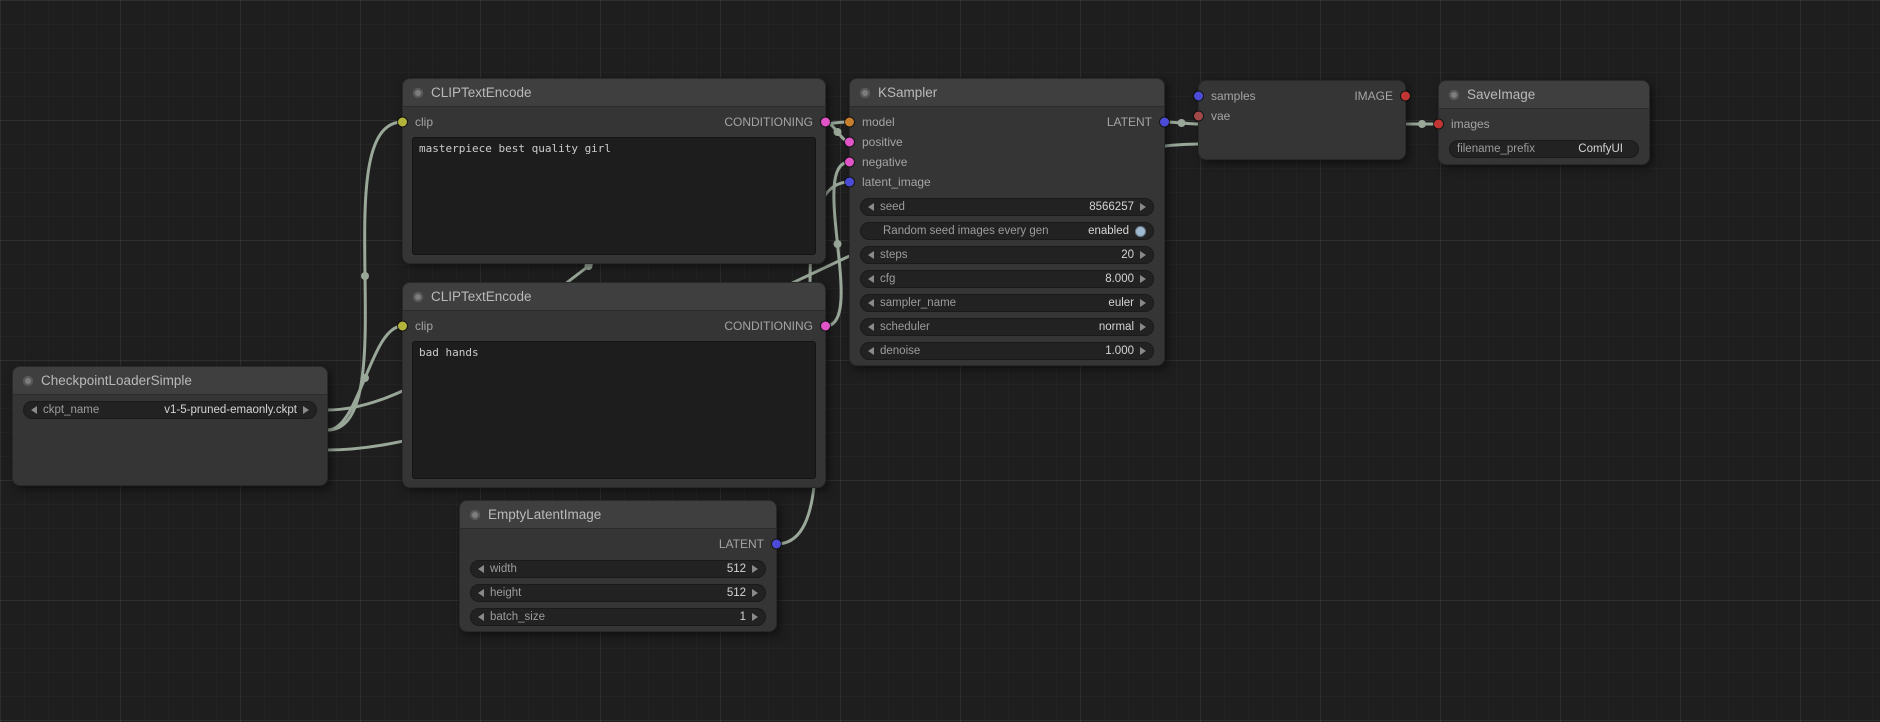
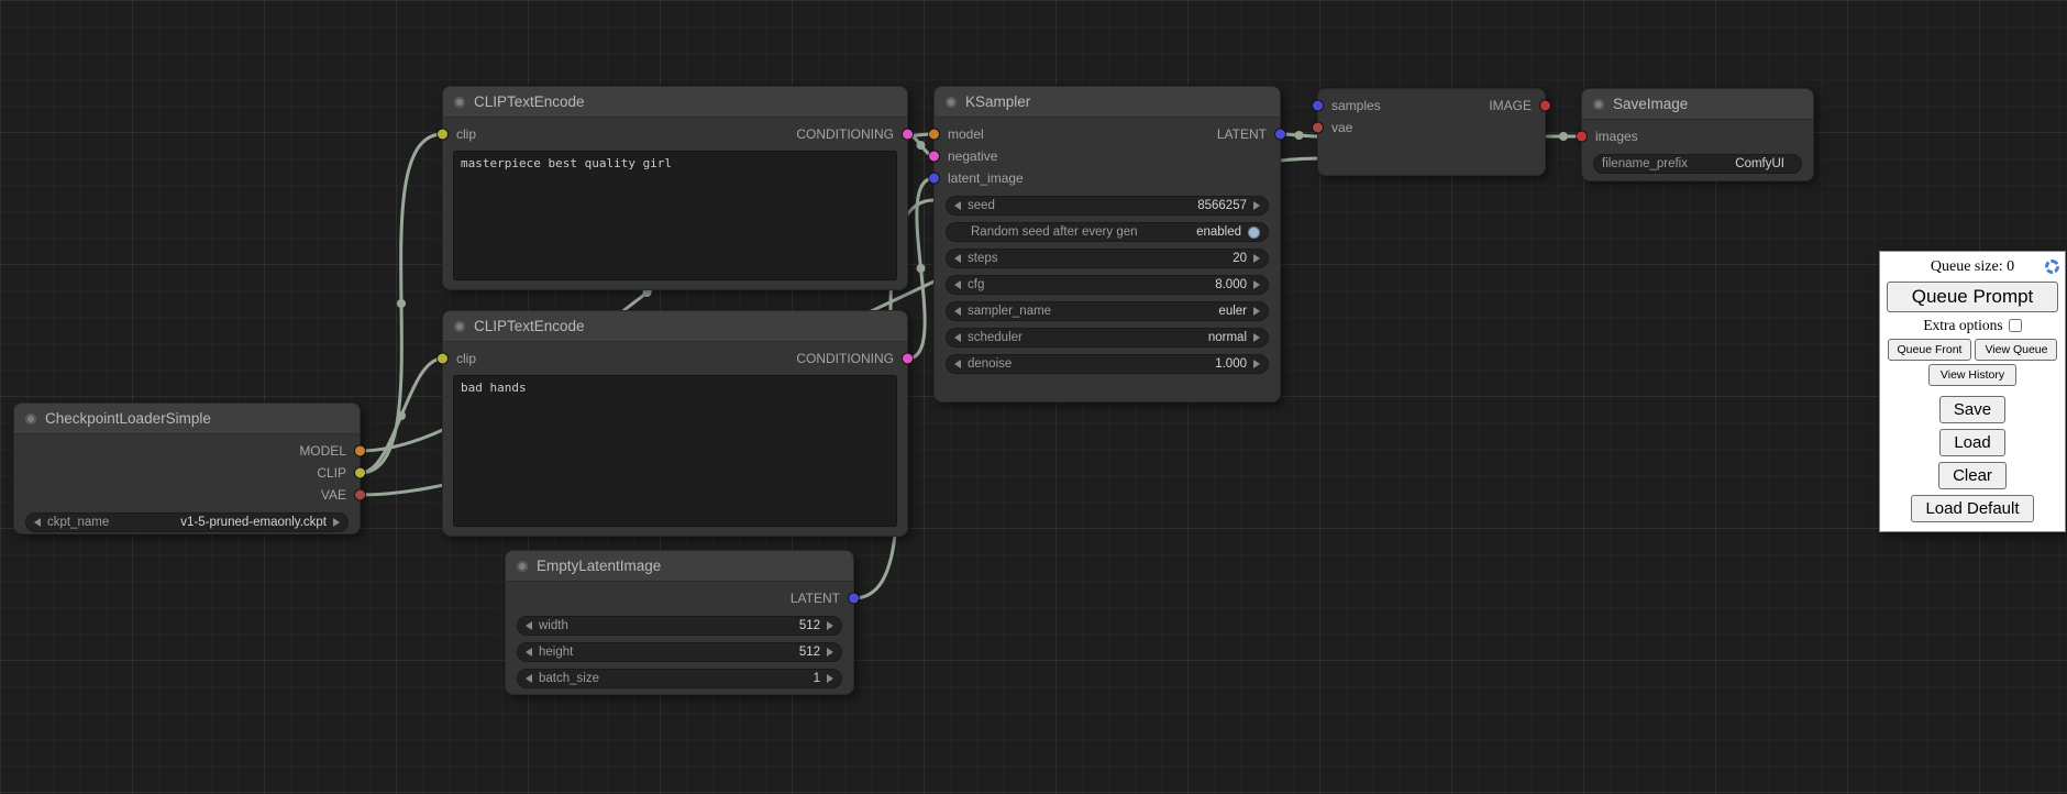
  CheckpointLoaderSimple
+ MODEL
+ CLIP
+ VAE
  ckpt_name
  v1-5-pruned-emaonly.ckpt
  CLIPTextEncode
  clip
  CONDITIONING
  masterpiece best quality girl
  CLIPTextEncode
  clip
  CONDITIONING
  bad hands
  EmptyLatentImage
  LATENT
  width
  512
  height
  512
  batch_size
  1
  KSampler
  model
  LATENT
- positive
  negative
  latent_image
  seed
  8566257
- Random seed images every gen
+ Random seed after every gen
  enabled
  steps
  20
  cfg
  8.000
  sampler_name
  euler
  scheduler
  normal
  denoise
  1.000
  samples
  IMAGE
  vae
  SaveImage
  images
  filename_prefix
  ComfyUI
+ Queue size: 0
+ Queue Prompt
+ Extra options
+ Queue Front
+ View Queue
+ View History
+ Save
+ Load
+ Clear
+ Load Default
